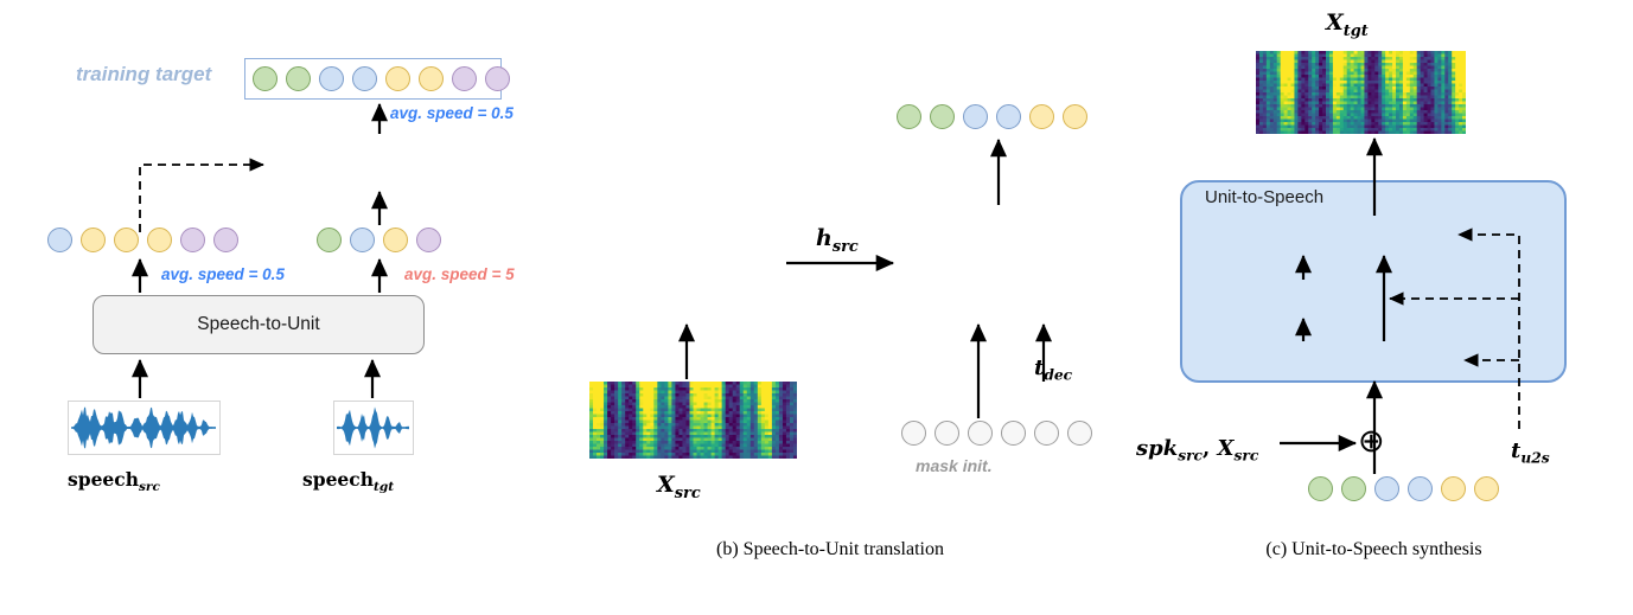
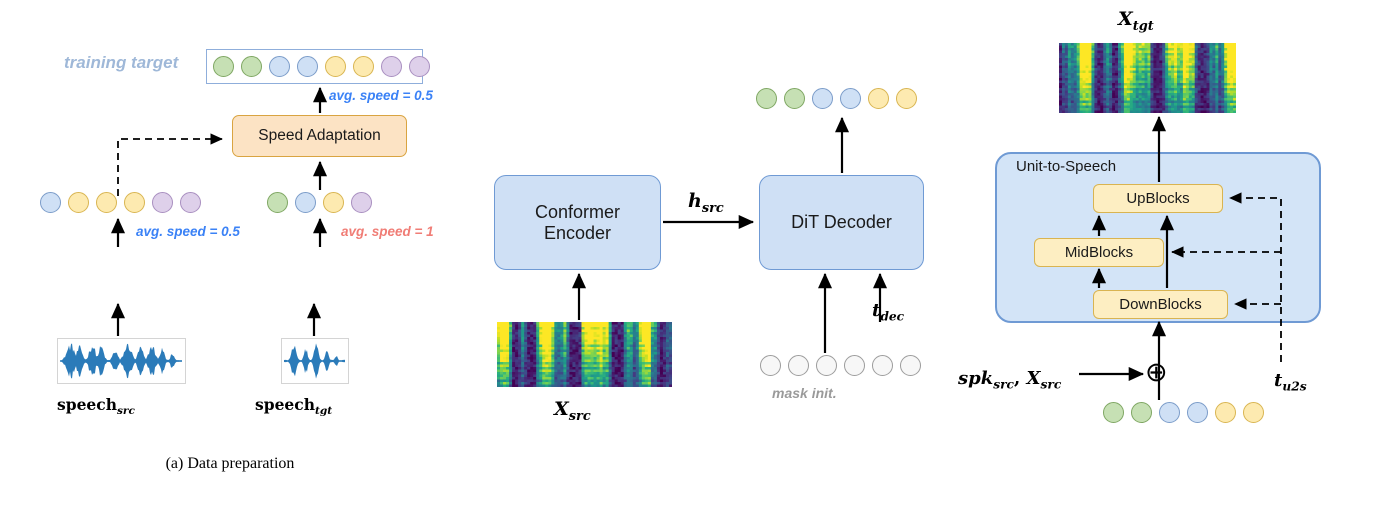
  training target
  avg. speed = 0.5
+ Speed Adaptation
  avg. speed = 0.5
- avg. speed = 5
+ avg. speed = 1
- Speech-to-Unit
  speechsrc
  speechtgt
+ (a) Data preparation
+ Conformer
+ Encoder
+ DiT Decoder
  hsrc
  tdec
  Xsrc
  mask init.
- (b) Speech-to-Unit translation
  Xtgt
  Unit-to-Speech
+ UpBlocks
+ MidBlocks
+ DownBlocks
  spksrc, Xsrc
  ⊕
  tu2s
- (c) Unit-to-Speech synthesis
